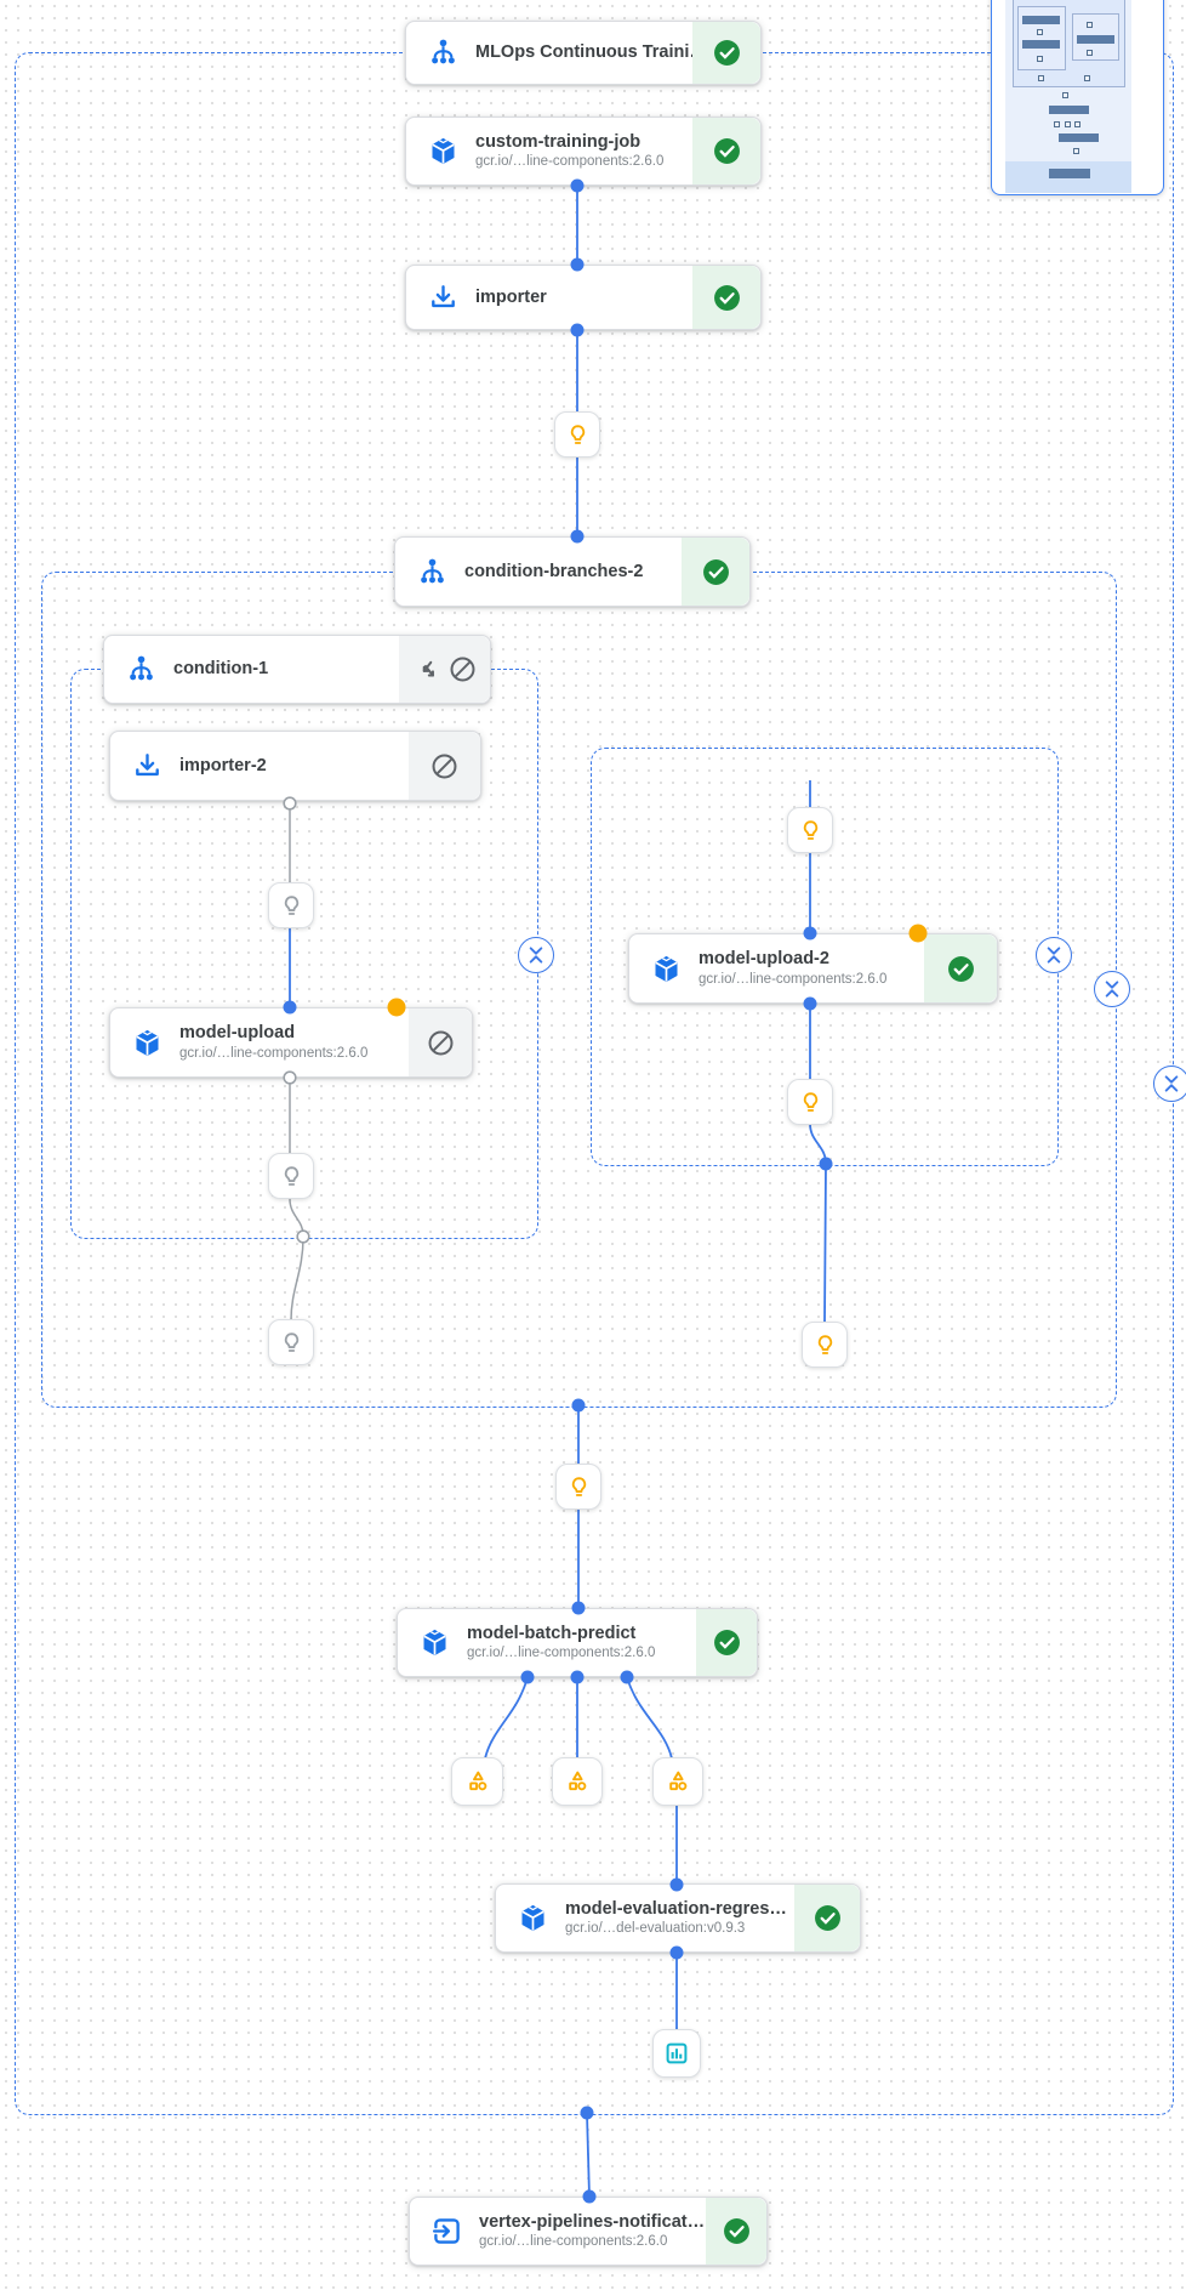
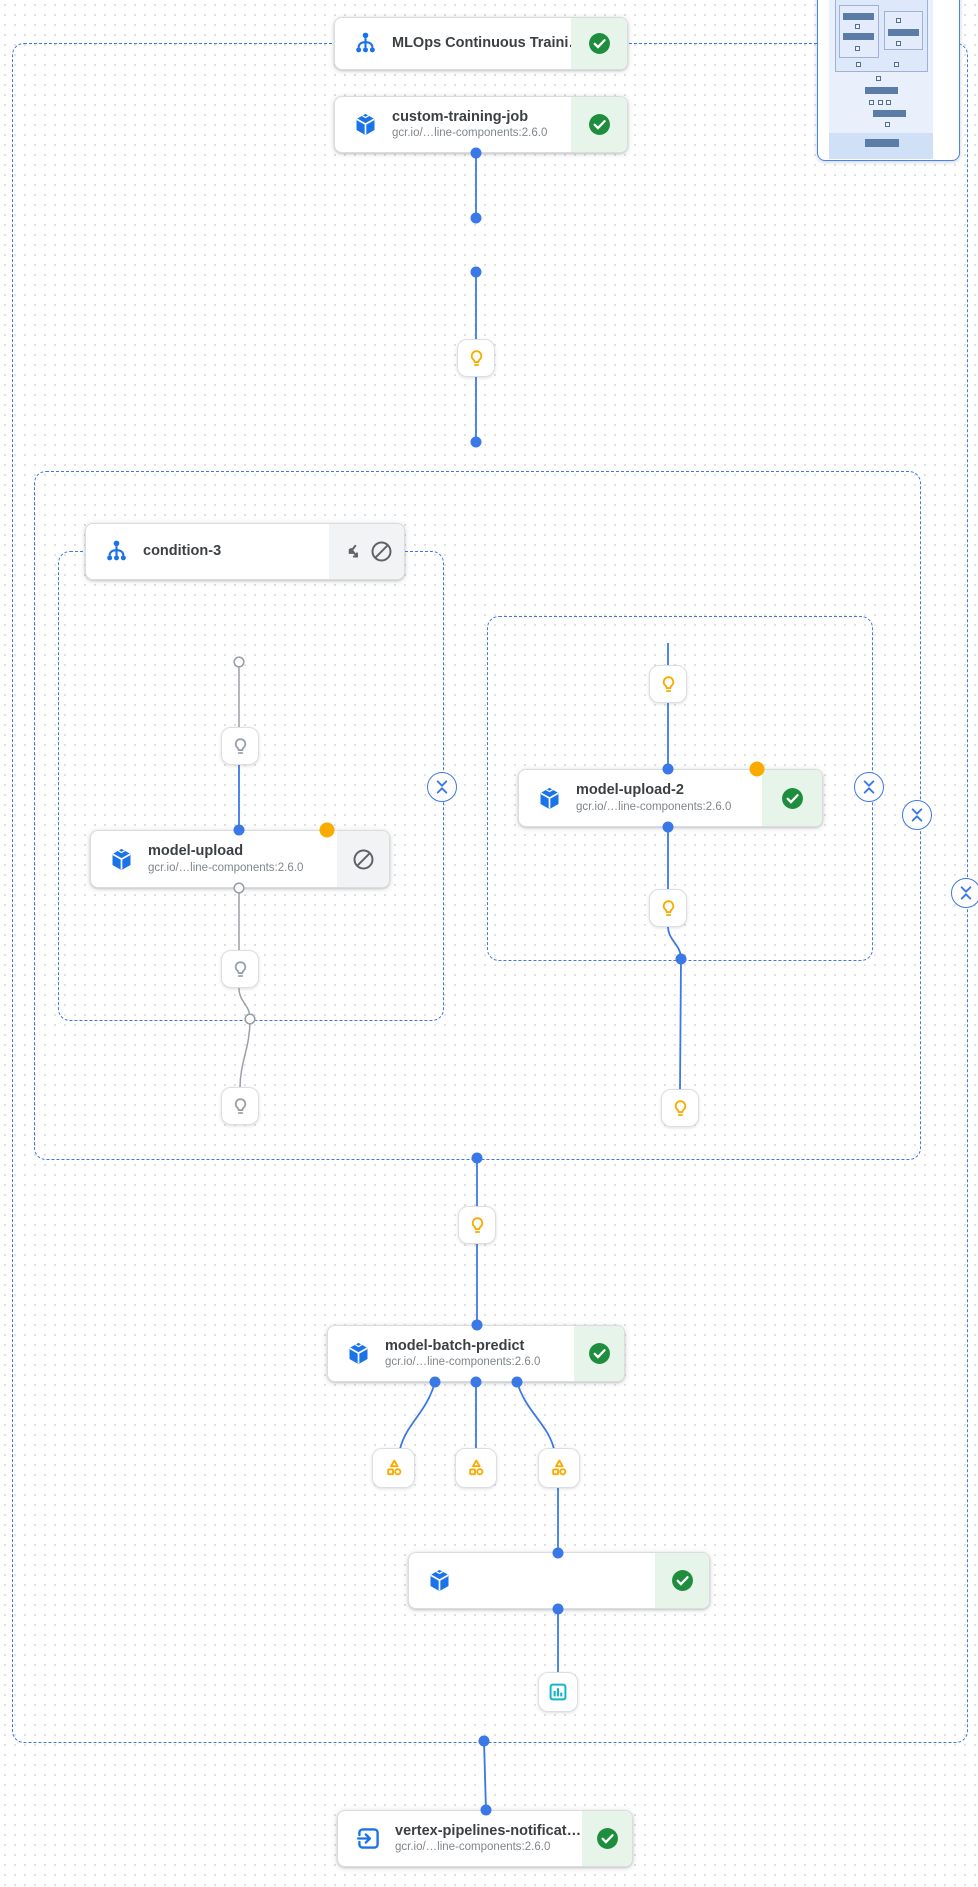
  MLOps Continuous Traini
  custom-training-job
  gcr.io/…line-components:2.6.0
- importer
- condition-branches-2
- condition-1
+ condition-3
- importer-2
  model-upload
  gcr.io/…line-components:2.6.0
  model-upload-2
  gcr.io/…line-components:2.6.0
  model-batch-predict
  gcr.io/…line-components:2.6.0
- model-evaluation-regres…
- gcr.io/…del-evaluation:v0.9.3
  vertex-pipelines-notificat…
  gcr.io/…line-components:2.6.0
